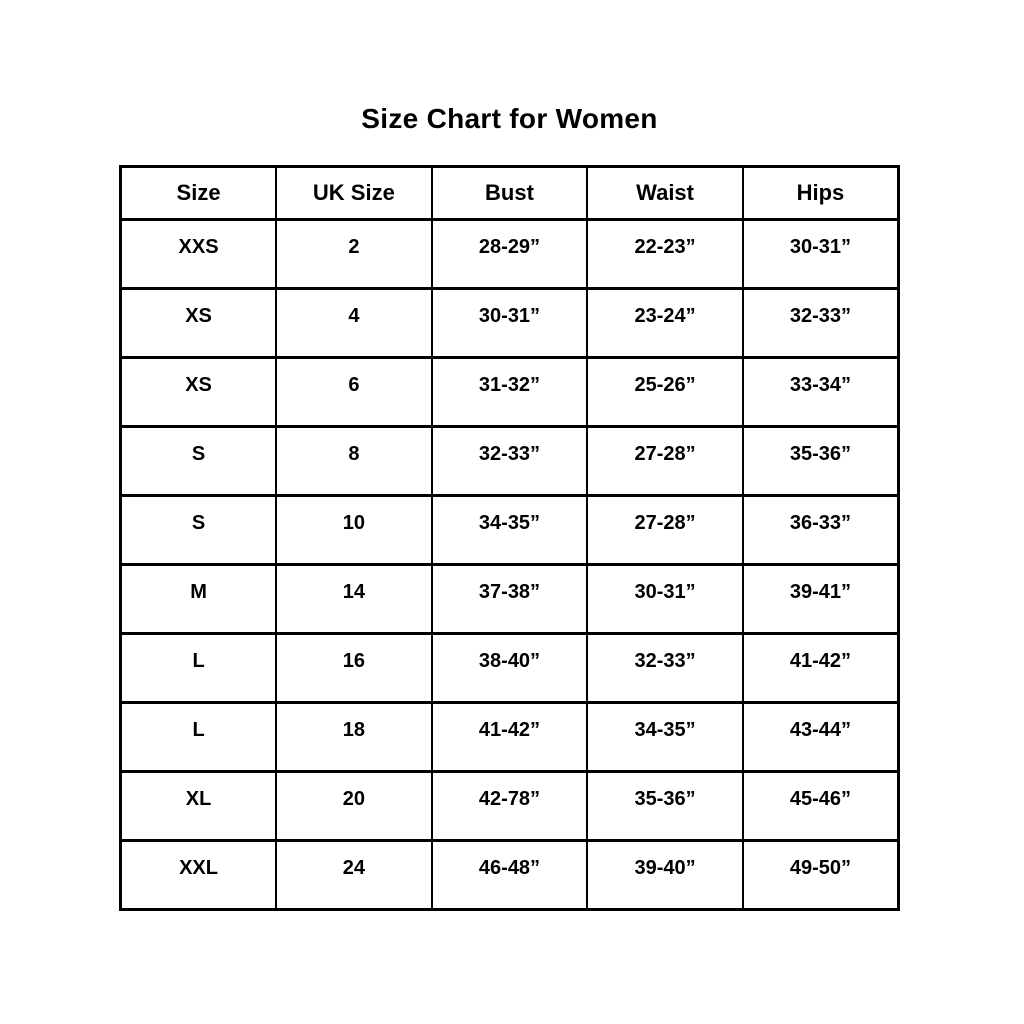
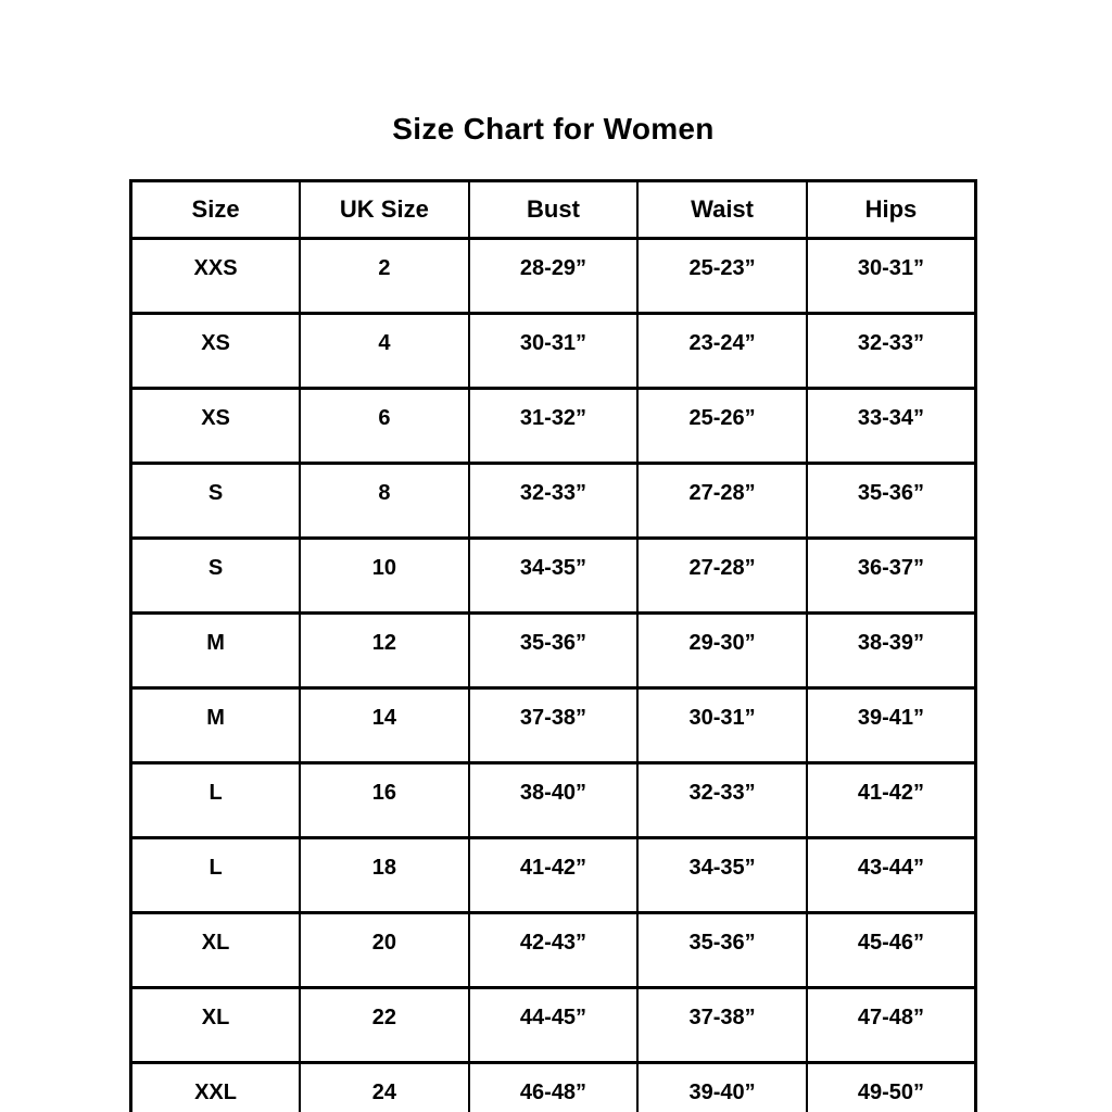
  Size Chart for Women
  Size	UK Size	Bust	Waist	Hips
- XXS	2	28-29”	22-23”	30-31”
+ XXS	2	28-29”	25-23”	30-31”
  XS	4	30-31”	23-24”	32-33”
  XS	6	31-32”	25-26”	33-34”
  S	8	32-33”	27-28”	35-36”
- S	10	34-35”	27-28”	36-33”
+ S	10	34-35”	27-28”	36-37”
+ M	12	35-36”	29-30”	38-39”
  M	14	37-38”	30-31”	39-41”
  L	16	38-40”	32-33”	41-42”
  L	18	41-42”	34-35”	43-44”
- XL	20	42-78”	35-36”	45-46”
+ XL	20	42-43”	35-36”	45-46”
+ XL	22	44-45”	37-38”	47-48”
  XXL	24	46-48”	39-40”	49-50”
